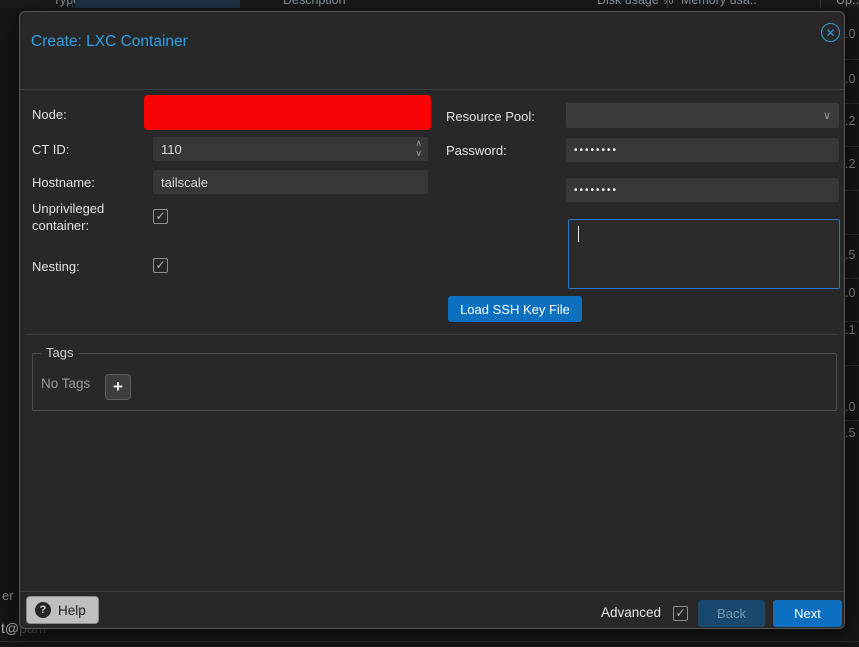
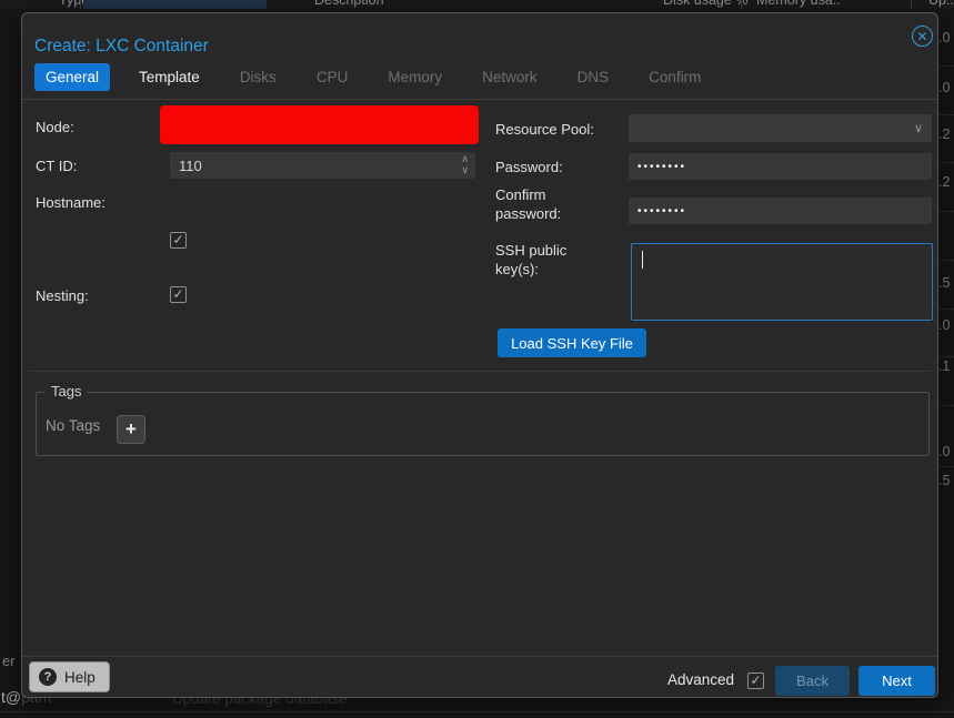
  Typ
  Description
  Disk usage
  Memory usa..
  Up..
  .0
  .0
  .2
  .2
  .5
  .0
  .1
  .0
  .5
  er
+ Update package database
  Create: LXC Container
  ✕
+ General
+ Template
+ Disks
+ CPU
+ Memory
+ Network
+ DNS
+ Confirm
  Node:
  CT ID:
  110
  ∧
  ∨
  Hostname:
- tailscale
- Unprivileged container:
  ✓
  Nesting:
  ✓
  Resource Pool:
  ∨
  Password:
  ••••••••
+ Confirm password:
  ••••••••
+ SSH public key(s):
  Load SSH Key File
  Tags
  No Tags
  +
  ?
  Help
  Advanced
  ✓
  Back
  Next
